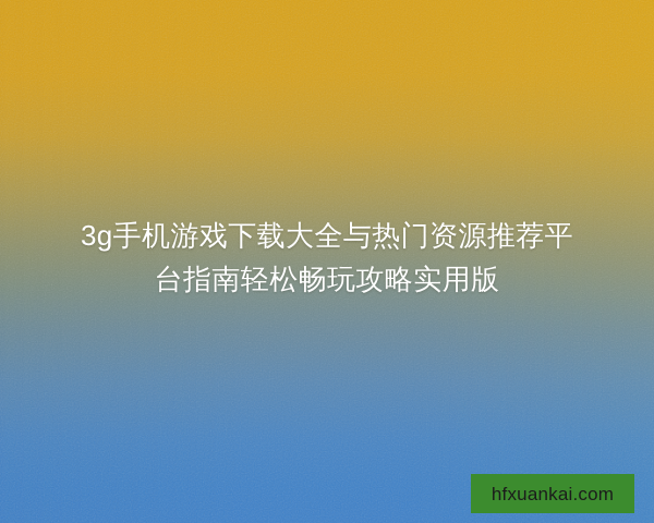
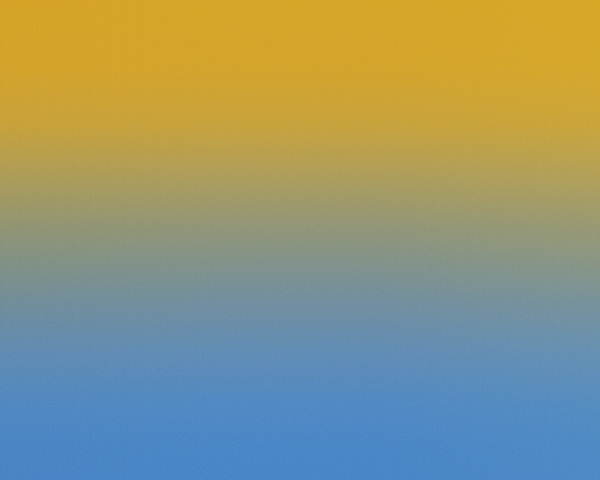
- 3g手机游戏下载大全与热门资源推荐平
- 台指南轻松畅玩攻略实用版
- hfxuankai.com
